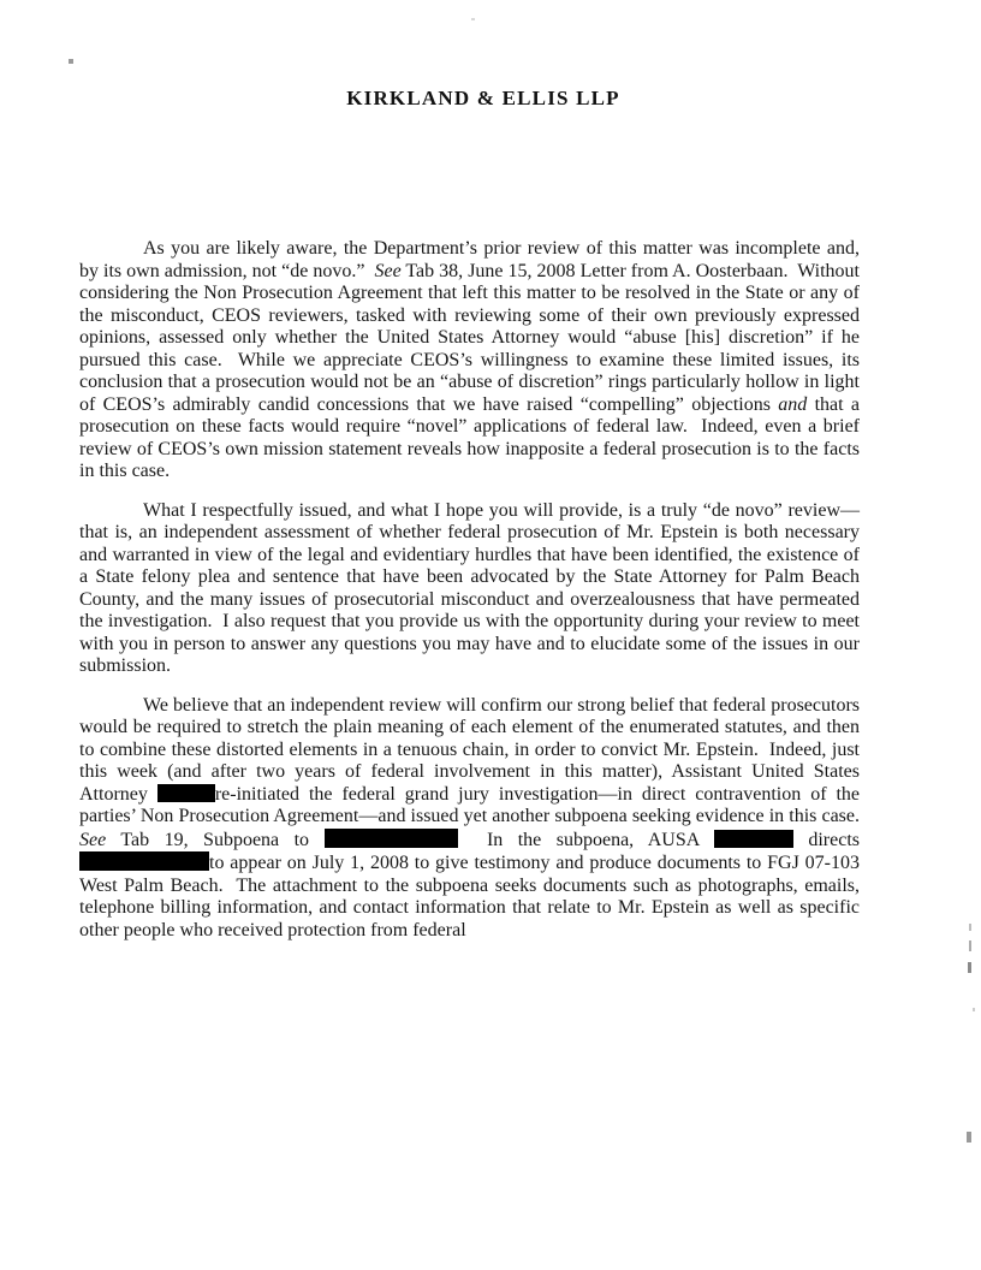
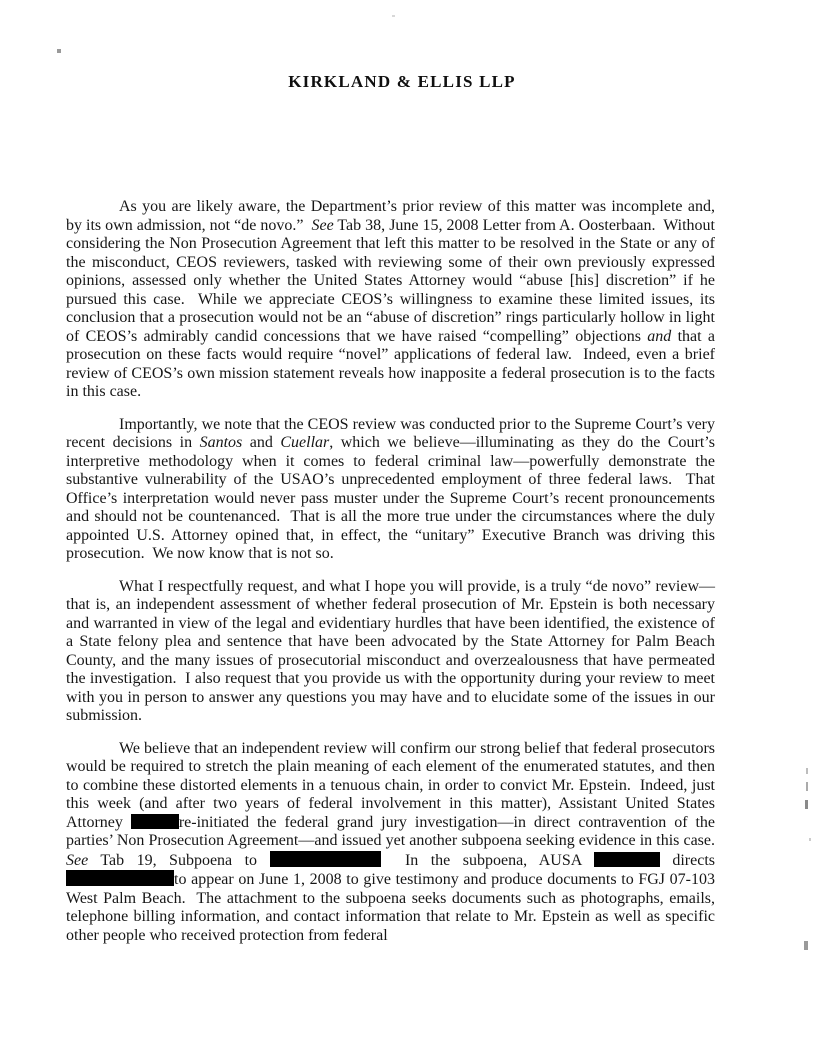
  KIRKLAND & ELLIS LLP
  As you are likely aware, the Department’s prior review of this matter was incomplete and, by its own admission, not “de novo.” See Tab 38, June 15, 2008 Letter from A. Oosterbaan. Without considering the Non Prosecution Agreement that left this matter to be resolved in the State or any of the misconduct, CEOS reviewers, tasked with reviewing some of their own previously expressed opinions, assessed only whether the United States Attorney would “abuse [his] discretion” if he pursued this case. While we appreciate CEOS’s willingness to examine these limited issues, its conclusion that a prosecution would not be an “abuse of discretion” rings particularly hollow in light of CEOS’s admirably candid concessions that we have raised “compelling” objections and that a prosecution on these facts would require “novel” applications of federal law. Indeed, even a brief review of CEOS’s own mission statement reveals how inapposite a federal prosecution is to the facts in this case.
+ Importantly, we note that the CEOS review was conducted prior to the Supreme Court’s very recent decisions in Santos and Cuellar, which we believe—illuminating as they do the Court’s interpretive methodology when it comes to federal criminal law—powerfully demonstrate the substantive vulnerability of the USAO’s unprecedented employment of three federal laws. That Office’s interpretation would never pass muster under the Supreme Court’s recent pronouncements and should not be countenanced. That is all the more true under the circumstances where the duly appointed U.S. Attorney opined that, in effect, the “unitary” Executive Branch was driving this prosecution. We now know that is not so.
- What I respectfully issued, and what I hope you will provide, is a truly “de novo” review—that is, an independent assessment of whether federal prosecution of Mr. Epstein is both necessary and warranted in view of the legal and evidentiary hurdles that have been identified, the existence of a State felony plea and sentence that have been advocated by the State Attorney for Palm Beach County, and the many issues of prosecutorial misconduct and overzealousness that have permeated the investigation. I also request that you provide us with the opportunity during your review to meet with you in person to answer any questions you may have and to elucidate some of the issues in our submission.
+ What I respectfully request, and what I hope you will provide, is a truly “de novo” review—that is, an independent assessment of whether federal prosecution of Mr. Epstein is both necessary and warranted in view of the legal and evidentiary hurdles that have been identified, the existence of a State felony plea and sentence that have been advocated by the State Attorney for Palm Beach County, and the many issues of prosecutorial misconduct and overzealousness that have permeated the investigation. I also request that you provide us with the opportunity during your review to meet with you in person to answer any questions you may have and to elucidate some of the issues in our submission.
- We believe that an independent review will confirm our strong belief that federal prosecutors would be required to stretch the plain meaning of each element of the enumerated statutes, and then to combine these distorted elements in a tenuous chain, in order to convict Mr. Epstein. Indeed, just this week (and after two years of federal involvement in this matter), Assistant United States Attorney re-initiated the federal grand jury investigation—in direct contravention of the parties’ Non Prosecution Agreement—and issued yet another subpoena seeking evidence in this case. See Tab 19, Subpoena to In the subpoena, AUSA directs to appear on July 1, 2008 to give testimony and produce documents to FGJ 07-103 West Palm Beach. The attachment to the subpoena seeks documents such as photographs, emails, telephone billing information, and contact information that relate to Mr. Epstein as well as specific other people who received protection from federal
+ We believe that an independent review will confirm our strong belief that federal prosecutors would be required to stretch the plain meaning of each element of the enumerated statutes, and then to combine these distorted elements in a tenuous chain, in order to convict Mr. Epstein. Indeed, just this week (and after two years of federal involvement in this matter), Assistant United States Attorney re-initiated the federal grand jury investigation—in direct contravention of the parties’ Non Prosecution Agreement—and issued yet another subpoena seeking evidence in this case. See Tab 19, Subpoena to In the subpoena, AUSA directs to appear on June 1, 2008 to give testimony and produce documents to FGJ 07-103 West Palm Beach. The attachment to the subpoena seeks documents such as photographs, emails, telephone billing information, and contact information that relate to Mr. Epstein as well as specific other people who received protection from federal
